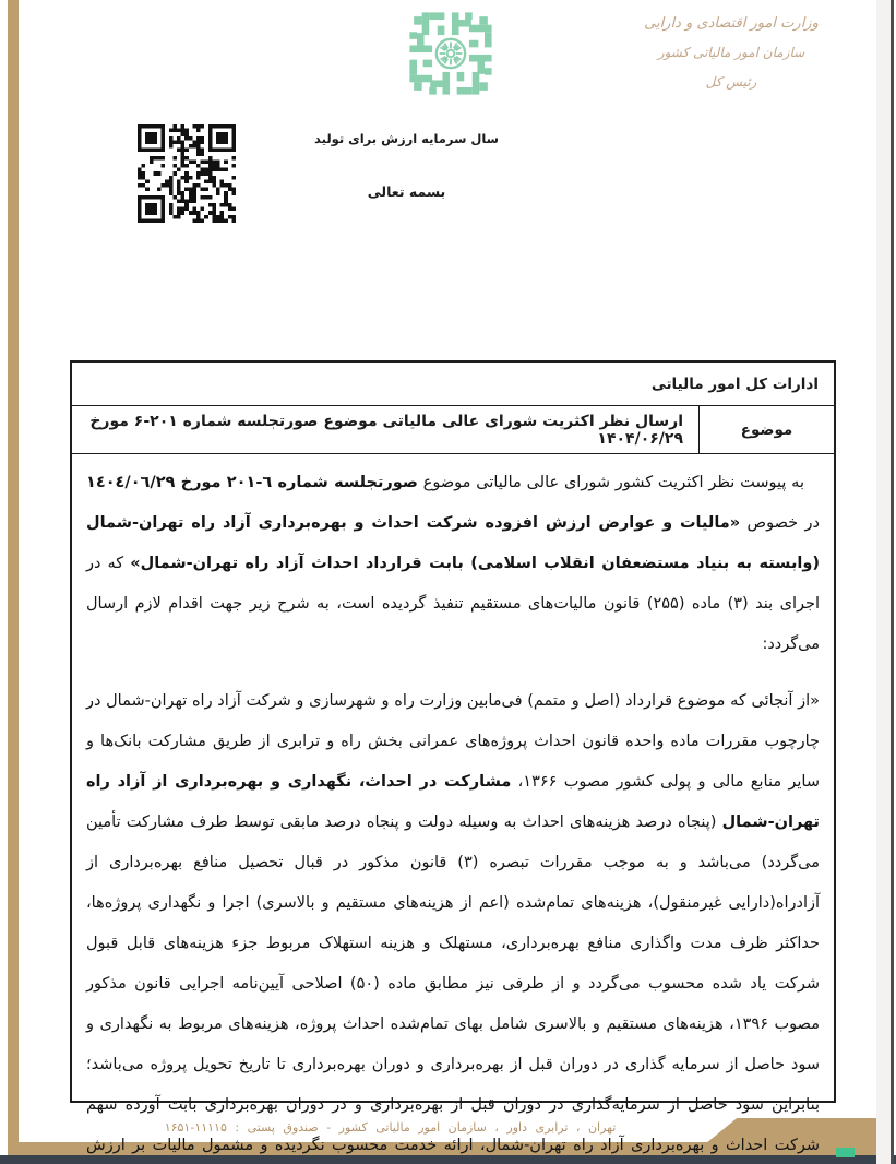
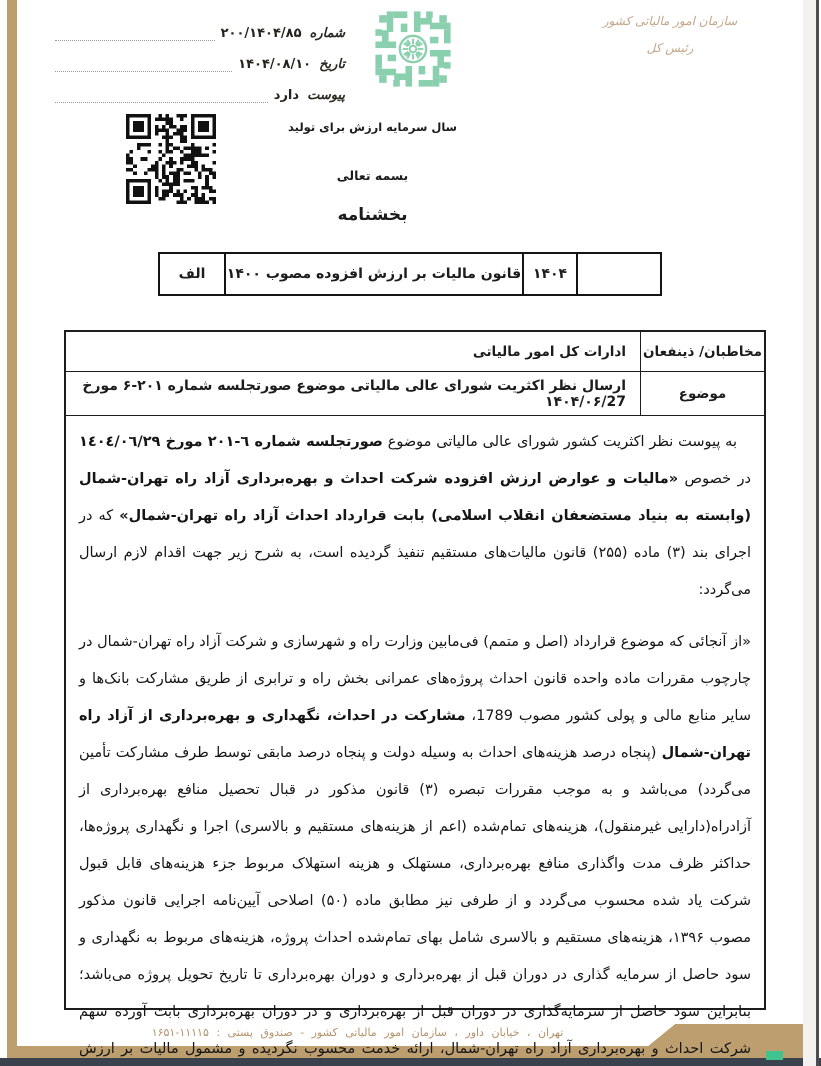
- وزارت امور اقتصادی و دارایی
  سازمان امور مالیاتی کشور
  رئیس کل
+ شماره
+ ۲۰۰/۱۴۰۴/۸۵
+ تاریخ
+ ۱۴۰۴/۰۸/۱۰
+ پیوست
+ دارد
  سال سرمایه ارزش برای تولید
  بسمه تعالی
+ بخشنامه
+ ۱۴۰۴
+ قانون مالیات بر ارزش افزوده مصوب ۱۴۰۰
+ الف
+ مخاطبان/ ذینفعان
  ادارات کل امور مالیاتی
  موضوع
- ارسال نظر اکثریت شورای عالی مالیاتی موضوع صورتجلسه شماره ۲۰۱-۶ مورخ ۱۴۰۴/۰۶/۲۹
+ ارسال نظر اکثریت شورای عالی مالیاتی موضوع صورتجلسه شماره ۲۰۱-۶ مورخ ۱۴۰۴/۰۶/27
  به پیوست نظر اکثریت کشور شورای عالی مالیاتی موضوع صورتجلسه شماره ٦-٢٠١ مورخ ١٤٠٤/٠٦/٢٩ در خصوص «مالیات و عوارض ارزش افزوده شرکت احداث و بهره‌برداری آزاد راه تهران-شمال (وابسته به بنیاد مستضعفان انقلاب اسلامی) بابت قرارداد احداث آزاد راه تهران-شمال» که در اجرای بند (۳) ماده (۲۵۵) قانون مالیات‌های مستقیم تنفیذ گردیده است، به شرح زیر جهت اقدام لازم ارسال می‌گردد:
- «از آنجائی که موضوع قرارداد (اصل و متمم) فی‌مابین وزارت راه و شهرسازی و شرکت آزاد راه تهران-شمال در چارچوب مقررات ماده واحده قانون احداث پروژه‌های عمرانی بخش راه و ترابری از طریق مشارکت بانک‌ها و سایر منابع مالی و پولی کشور مصوب ۱۳۶۶، مشارکت در احداث، نگهداری و بهره‌برداری از آزاد راه تهران-شمال (پنجاه درصد هزینه‌های احداث به وسیله دولت و پنجاه درصد مابقی توسط طرف مشارکت تأمین می‌گردد) می‌باشد و به موجب مقررات تبصره (۳) قانون مذکور در قبال تحصیل منافع بهره‌برداری از آزادراه(دارایی غیرمنقول)، هزینه‌های تمام‌شده (اعم از هزینه‌های مستقیم و بالاسری) اجرا و نگهداری پروژه‌ها، حداکثر ظرف مدت واگذاری منافع بهره‌برداری، مستهلک و هزینه استهلاک مربوط جزء هزینه‌های قابل قبول شرکت یاد شده محسوب می‌گردد و از طرفی نیز مطابق ماده (۵۰) اصلاحی آیین‌نامه اجرایی قانون مذکور مصوب ۱۳۹۶، هزینه‌های مستقیم و بالاسری شامل بهای تمام‌شده احداث پروژه، هزینه‌های مربوط به نگهداری و سود حاصل از سرمایه گذاری در دوران قبل از بهره‌برداری و دوران بهره‌برداری تا تاریخ تحویل پروژه می‌باشد؛ بنابراین سود حاصل از سرمایه‌گذاری در دوران قبل از بهره‌برداری و در دوران بهره‌برداری بابت آورده سهم شرکت احداث و بهره‌برداری آزاد راه تهران-شمال، ارائه خدمت محسوب نگردیده و مشمول مالیات بر ارزش
+ «از آنجائی که موضوع قرارداد (اصل و متمم) فی‌مابین وزارت راه و شهرسازی و شرکت آزاد راه تهران-شمال در چارچوب مقررات ماده واحده قانون احداث پروژه‌های عمرانی بخش راه و ترابری از طریق مشارکت بانک‌ها و سایر منابع مالی و پولی کشور مصوب 1789، مشارکت در احداث، نگهداری و بهره‌برداری از آزاد راه تهران-شمال (پنجاه درصد هزینه‌های احداث به وسیله دولت و پنجاه درصد مابقی توسط طرف مشارکت تأمین می‌گردد) می‌باشد و به موجب مقررات تبصره (۳) قانون مذکور در قبال تحصیل منافع بهره‌برداری از آزادراه(دارایی غیرمنقول)، هزینه‌های تمام‌شده (اعم از هزینه‌های مستقیم و بالاسری) اجرا و نگهداری پروژه‌ها، حداکثر ظرف مدت واگذاری منافع بهره‌برداری، مستهلک و هزینه استهلاک مربوط جزء هزینه‌های قابل قبول شرکت یاد شده محسوب می‌گردد و از طرفی نیز مطابق ماده (۵۰) اصلاحی آیین‌نامه اجرایی قانون مذکور مصوب ۱۳۹۶، هزینه‌های مستقیم و بالاسری شامل بهای تمام‌شده احداث پروژه، هزینه‌های مربوط به نگهداری و سود حاصل از سرمایه گذاری در دوران قبل از بهره‌برداری و دوران بهره‌برداری تا تاریخ تحویل پروژه می‌باشد؛ بنابراین سود حاصل از سرمایه‌گذاری در دوران قبل از بهره‌برداری و در دوران بهره‌برداری بابت آورده سهم شرکت احداث و بهره‌برداری آزاد راه تهران-شمال، ارائه خدمت محسوب نگردیده و مشمول مالیات بر ارزش
- تهران ، ترابری داور ، سازمان امور مالیاتی کشور - صندوق پستی : ۱۱۱۱۵-۱۶۵۱
+ تهران ، خیابان داور ، سازمان امور مالیاتی کشور - صندوق پستی : ۱۱۱۱۵-۱۶۵۱
